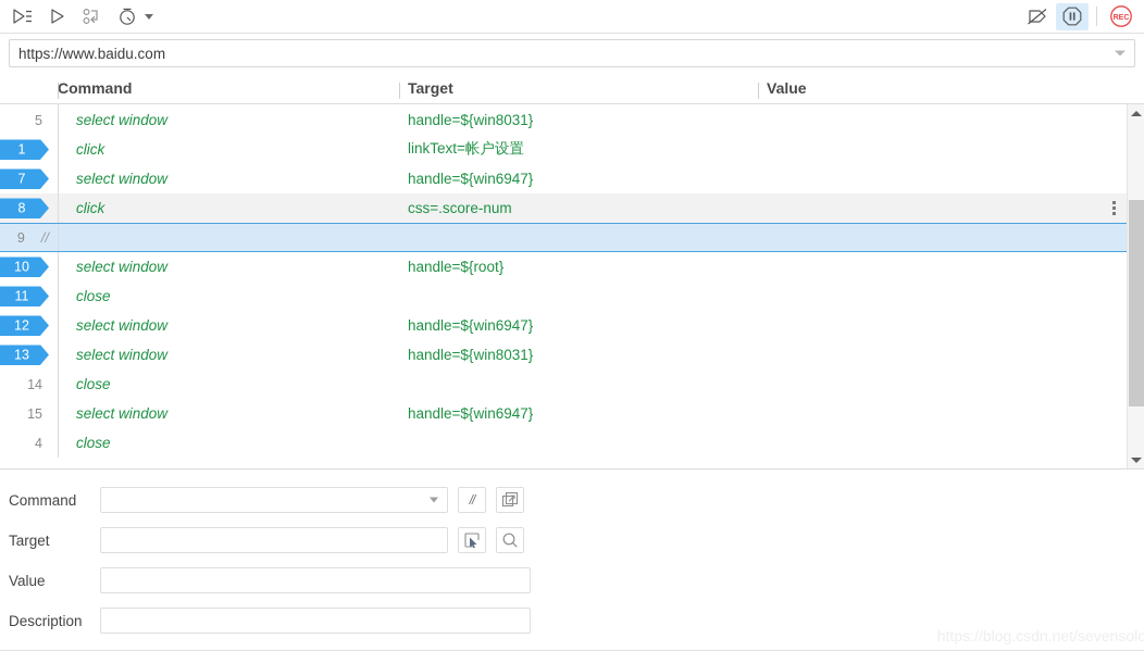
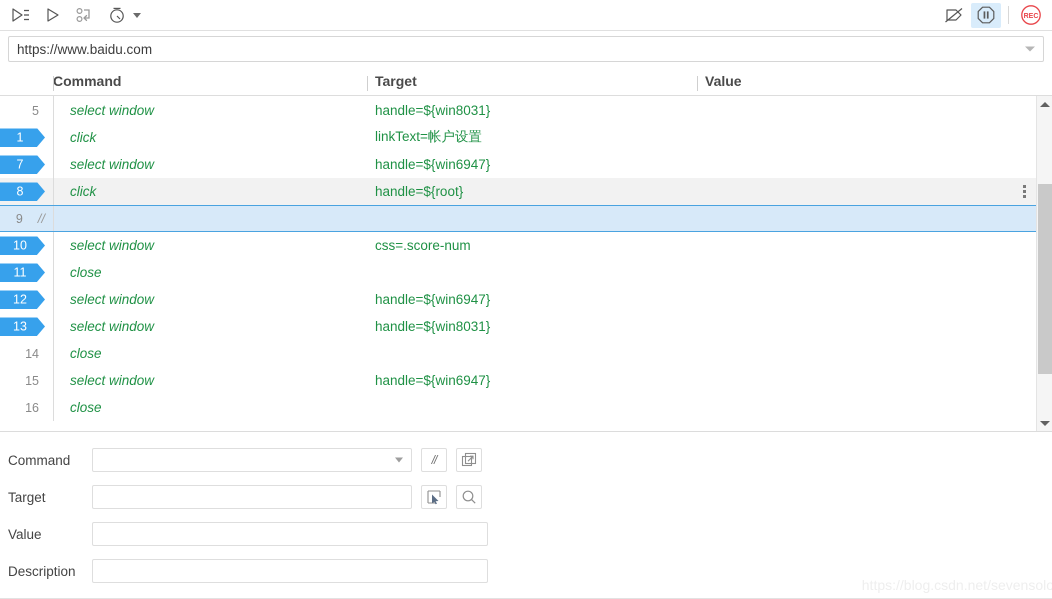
  https://www.baidu.com
  Command
  Target
  Value
  5
  select window
  handle=${win8031}
  1
  click
  linkText=帐户设置
  7
  select window
  handle=${win6947}
  8
  click
- css=.score-num
+ handle=${root}
  9
  //
  10
  select window
- handle=${root}
+ css=.score-num
  11
  close
  12
  select window
  handle=${win6947}
  13
  select window
  handle=${win8031}
  14
  close
  15
  select window
  handle=${win6947}
- 4
+ 16
  close
  Command
  //
  Target
  Value
  Description
